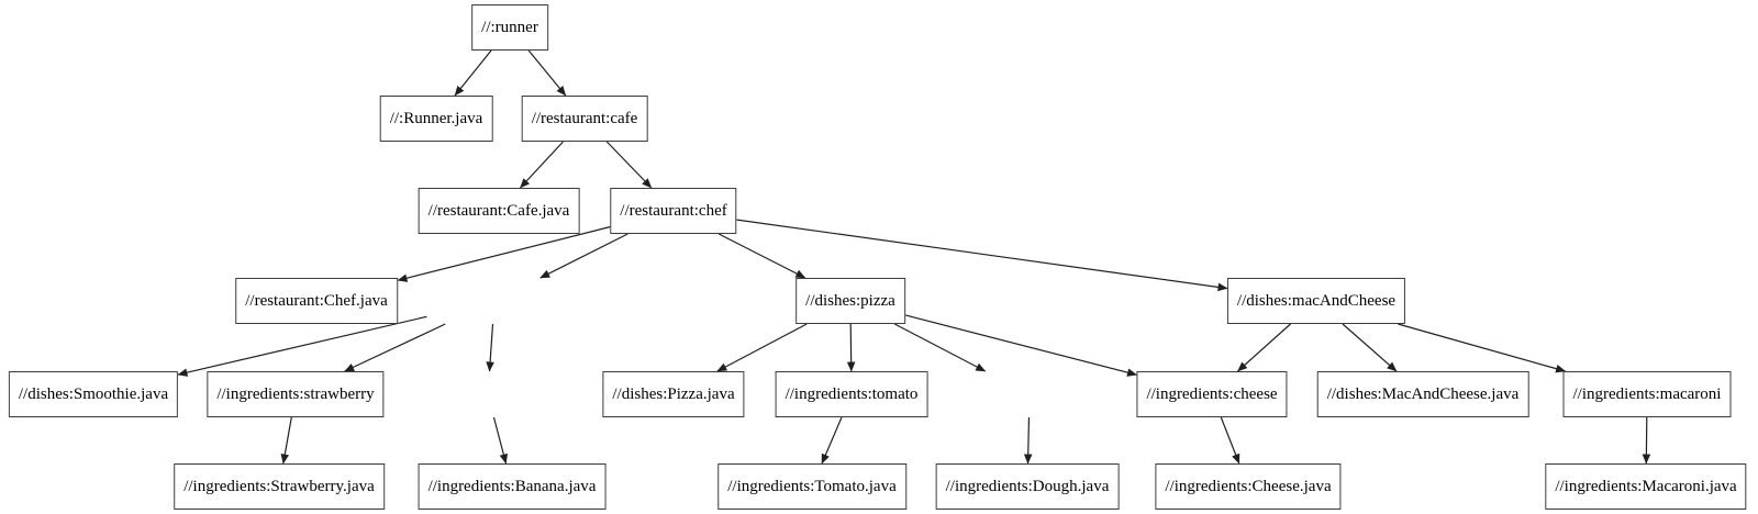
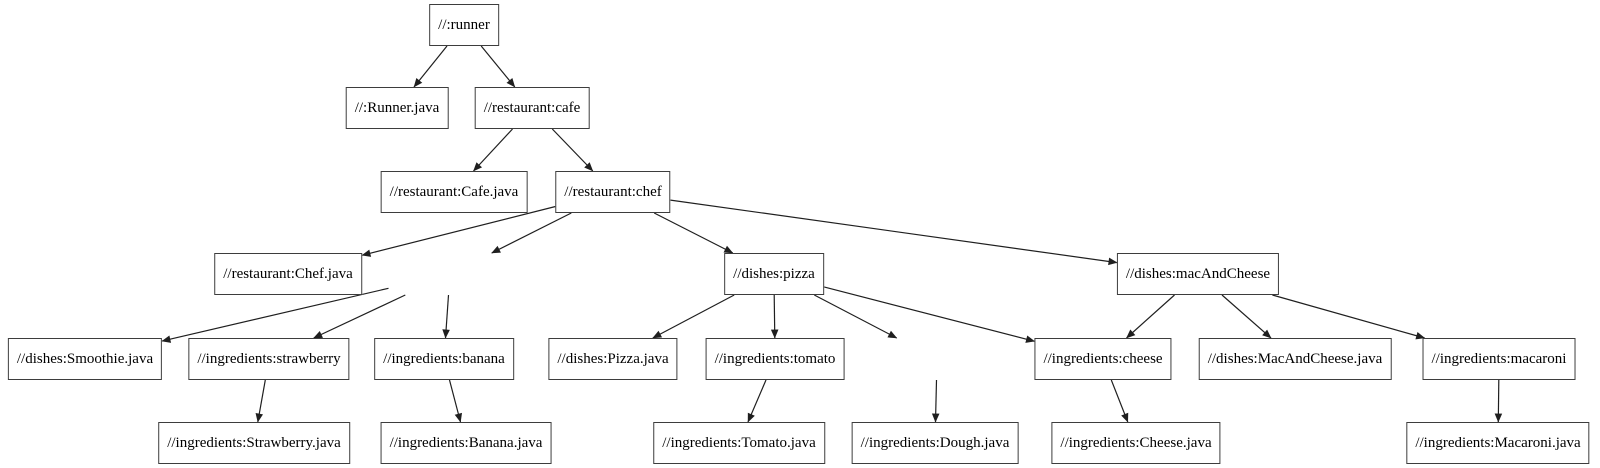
  //:runner
  //:Runner.java
  //restaurant:cafe
  //restaurant:Cafe.java
  //restaurant:chef
  //restaurant:Chef.java
  //dishes:pizza
  //dishes:macAndCheese
  //dishes:Smoothie.java
  //ingredients:strawberry
+ //ingredients:banana
  //dishes:Pizza.java
  //ingredients:tomato
  //ingredients:cheese
  //dishes:MacAndCheese.java
  //ingredients:macaroni
  //ingredients:Strawberry.java
  //ingredients:Banana.java
  //ingredients:Tomato.java
  //ingredients:Dough.java
  //ingredients:Cheese.java
  //ingredients:Macaroni.java
